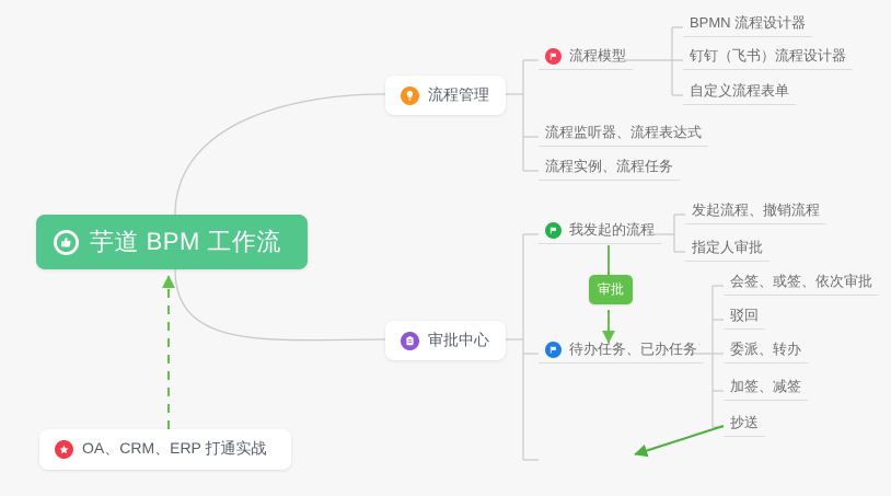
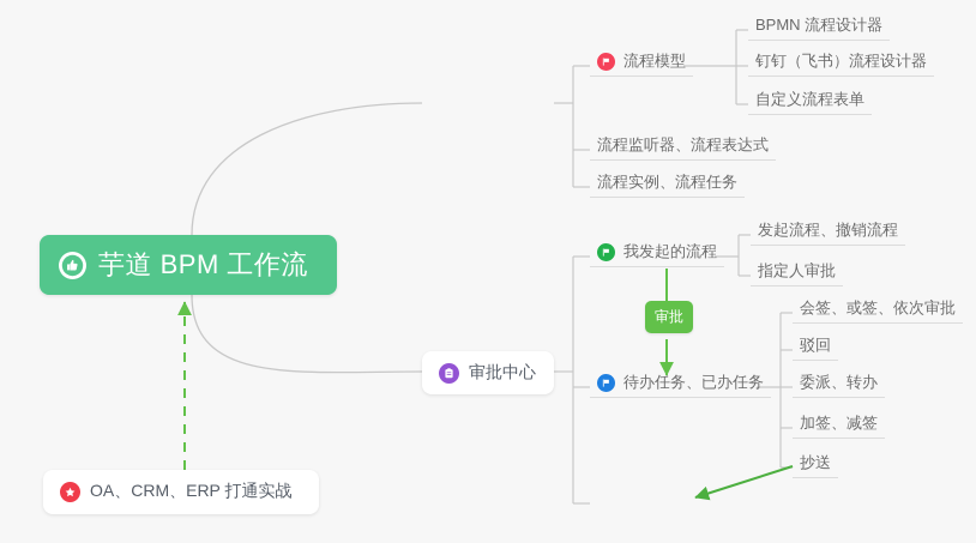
  芋道 BPM 工作流
- 流程管理
  流程模型
  BPMN 流程设计器
  钉钉（飞书）流程设计器
  自定义流程表单
  流程监听器、流程表达式
  流程实例、流程任务
  审批中心
  我发起的流程
  发起流程、撤销流程
  指定人审批
  审批
  待办任务、已办任务
  会签、或签、依次审批
  驳回
  委派、转办
  加签、减签
  抄送
  OA、CRM、ERP 打通实战
